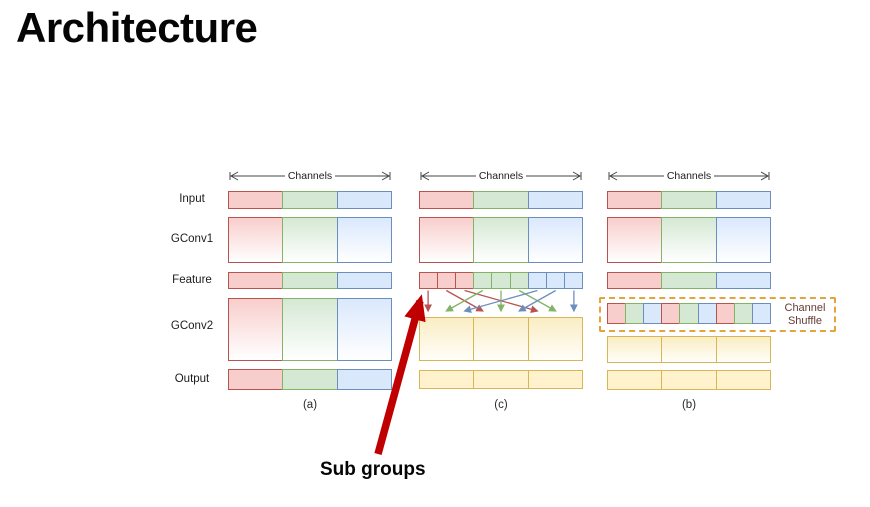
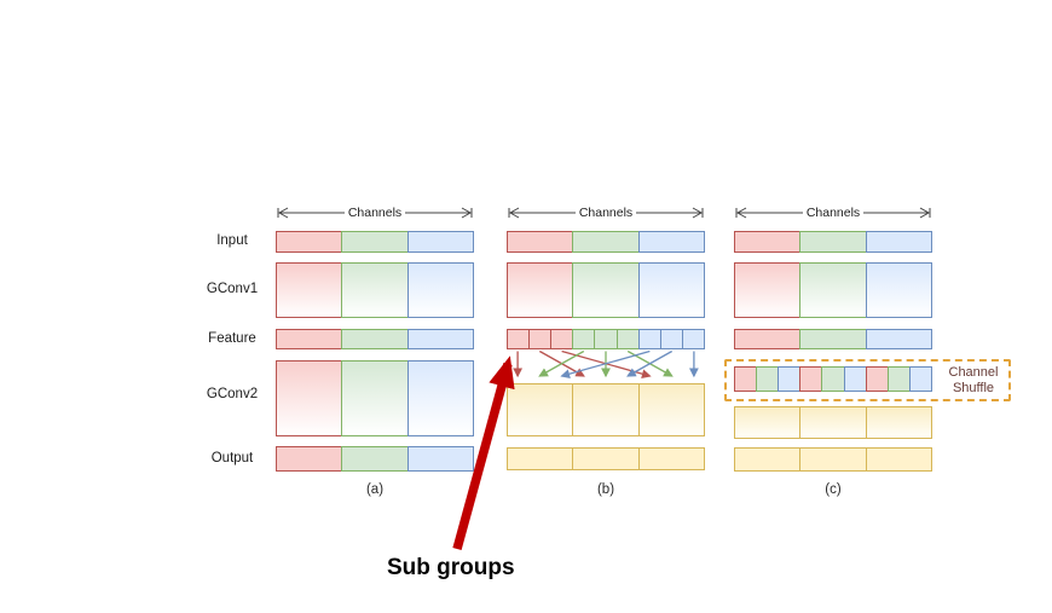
- Architecture
  Input
  GConv1
  Feature
  GConv2
  Output
  Channels
  Channels
  Channels
  (a)
- (c)
+ (b)
  Channel
  Shuffle
- (b)
+ (c)
  Sub groups
